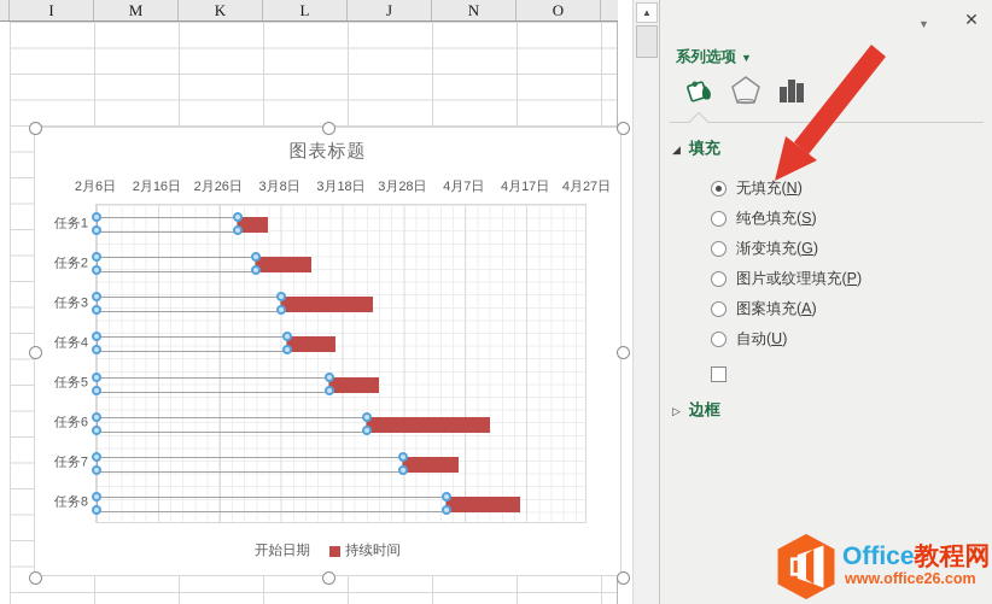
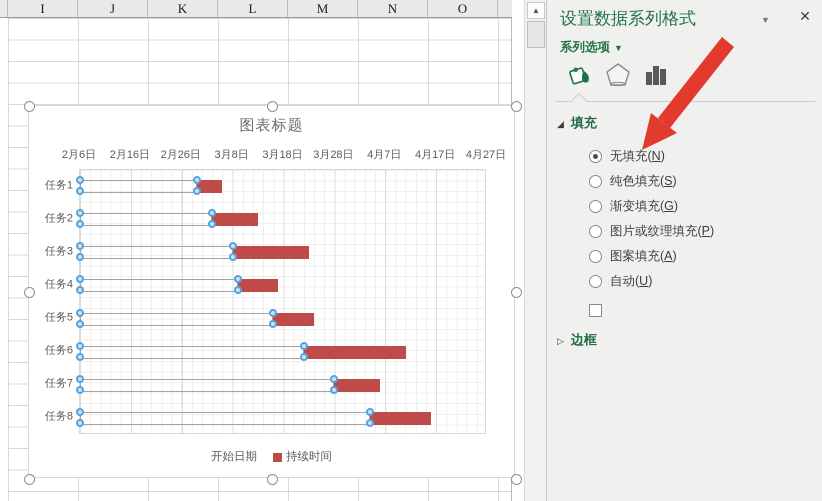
  I
- M
+ J
  K
  L
- J
+ M
  N
  O
  ▲
  图表标题
  2月6日
  2月16日
  2月26日
  3月8日
  3月18日
  3月28日
  4月7日
  4月17日
  4月27日
  任务1
  任务2
  任务3
  任务4
  任务5
  任务6
  任务7
  任务8
  开始日期
  持续时间
+ 设置数据系列格式
  ▼
  ✕
  系列选项 ▼
  ◢ 填充
  无填充(N)
  纯色填充(S)
  渐变填充(G)
  图片或纹理填充(P)
  图案填充(A)
  自动(U)
  ▷ 边框
- Office教程网
- www.office26.com
